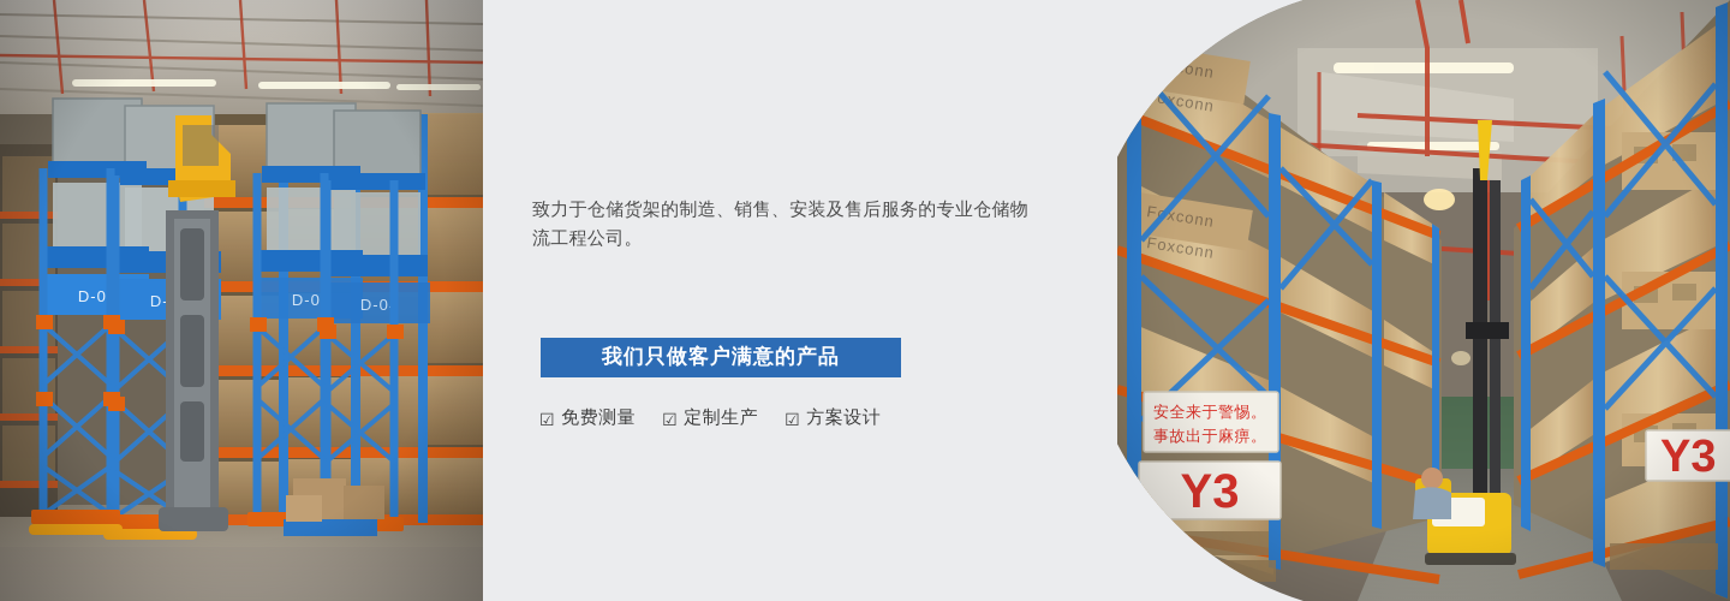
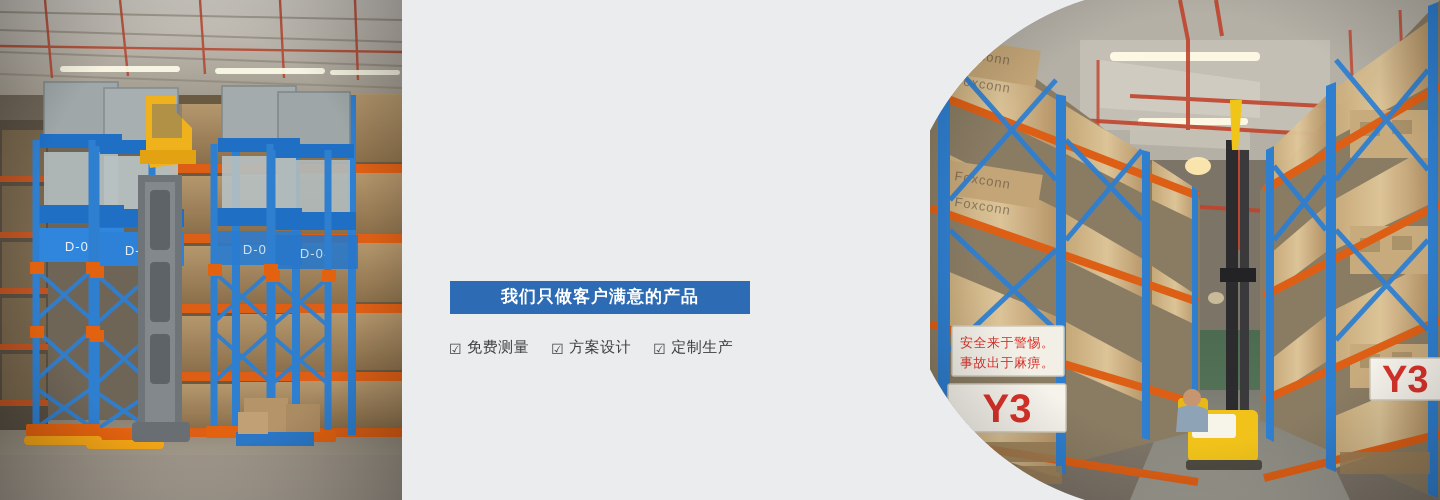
- 致力于仓储货架的制造、销售、安装及售后服务的专业仓储物流工程公司。
  我们只做客户满意的产品
  ☑
  免费测量
  ☑
- 定制生产
+ 方案设计
  ☑
- 方案设计
+ 定制生产
